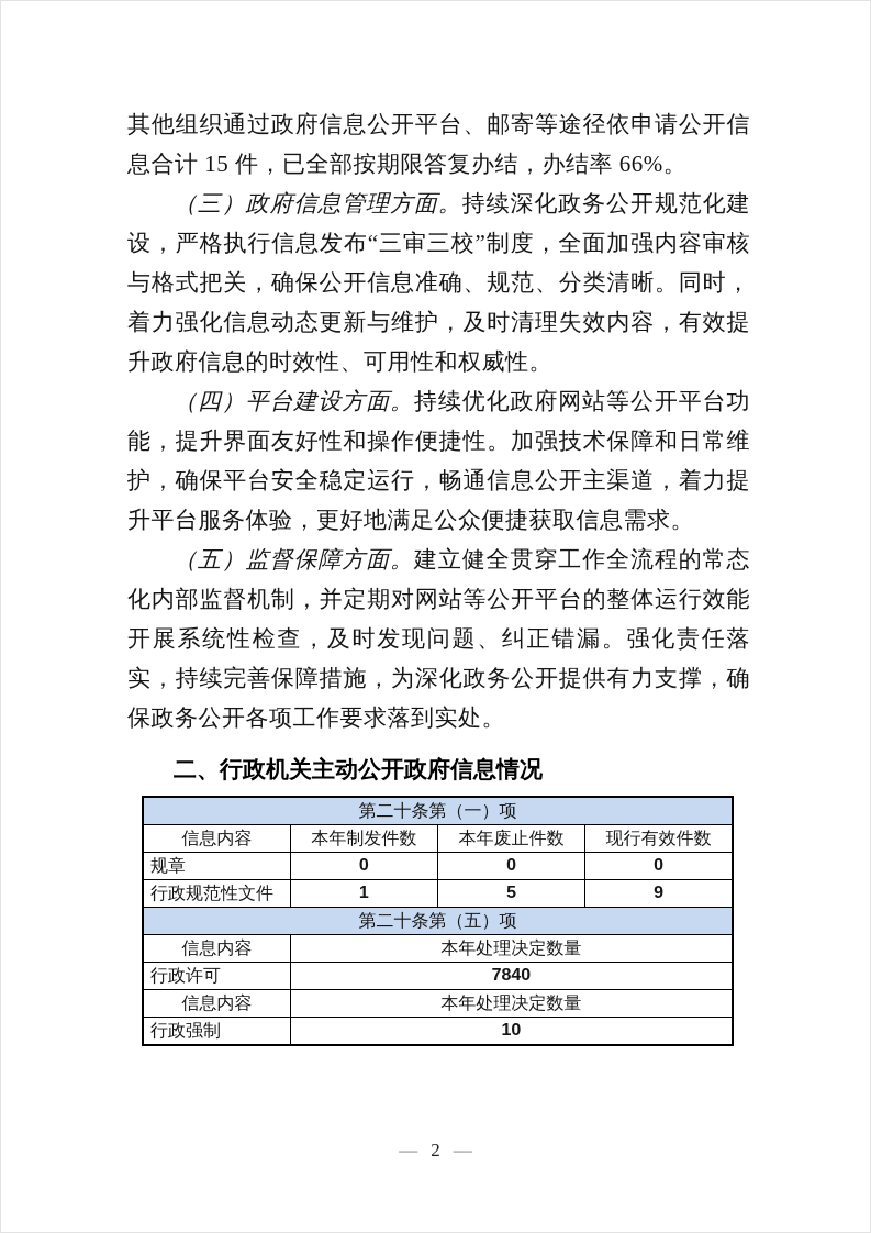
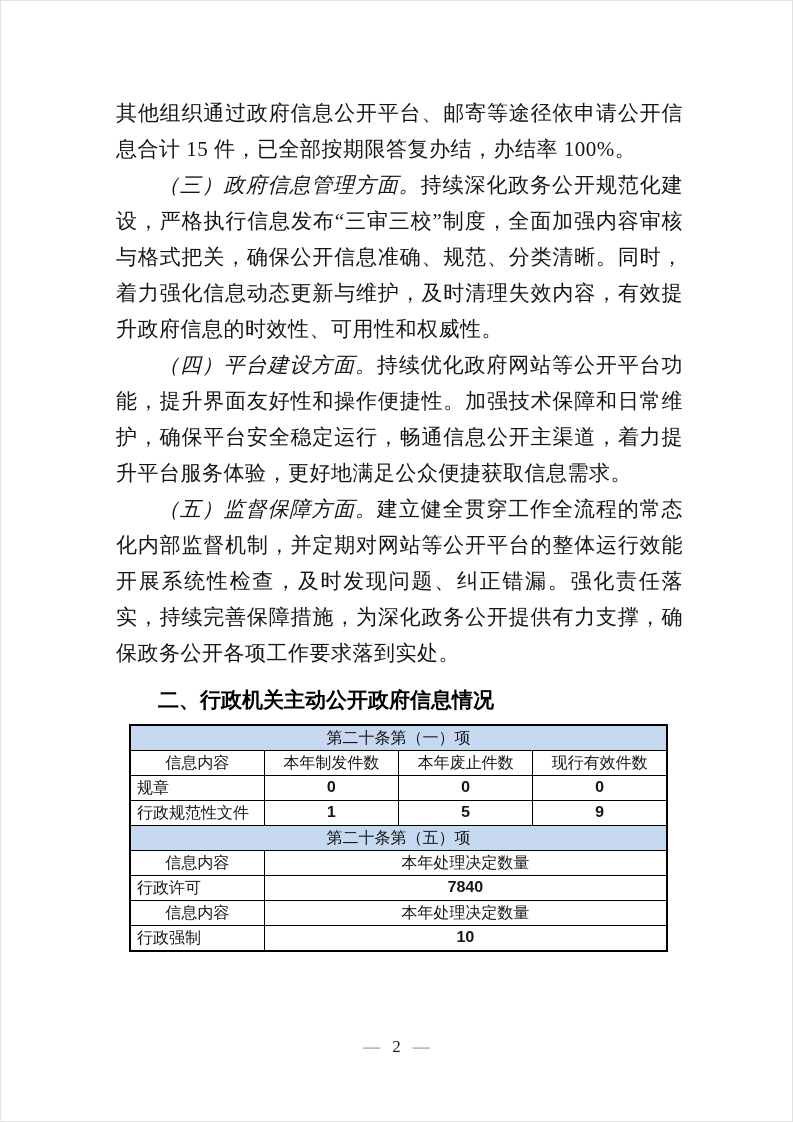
- 其他组织通过政府信息公开平台、邮寄等途径依申请公开信息合计 15 件，已全部按期限答复办结，办结率 66%。
+ 其他组织通过政府信息公开平台、邮寄等途径依申请公开信息合计 15 件，已全部按期限答复办结，办结率 100%。
  （三）政府信息管理方面。持续深化政务公开规范化建设，严格执行信息发布“三审三校”制度，全面加强内容审核与格式把关，确保公开信息准确、规范、分类清晰。同时，着力强化信息动态更新与维护，及时清理失效内容，有效提升政府信息的时效性、可用性和权威性。
  （四）平台建设方面。持续优化政府网站等公开平台功能，提升界面友好性和操作便捷性。加强技术保障和日常维护，确保平台安全稳定运行，畅通信息公开主渠道，着力提升平台服务体验，更好地满足公众便捷获取信息需求。
  （五）监督保障方面。建立健全贯穿工作全流程的常态化内部监督机制，并定期对网站等公开平台的整体运行效能开展系统性检查，及时发现问题、纠正错漏。强化责任落实，持续完善保障措施，为深化政务公开提供有力支撑，确保政务公开各项工作要求落到实处。
  二、行政机关主动公开政府信息情况
  第二十条第（一）项
  信息内容	本年制发件数	本年废止件数	现行有效件数
  规章	0	0	0
  行政规范性文件	1	5	9
  第二十条第（五）项
  信息内容	本年处理决定数量
  行政许可	7840
  信息内容	本年处理决定数量
  行政强制	10
  — 2 —
